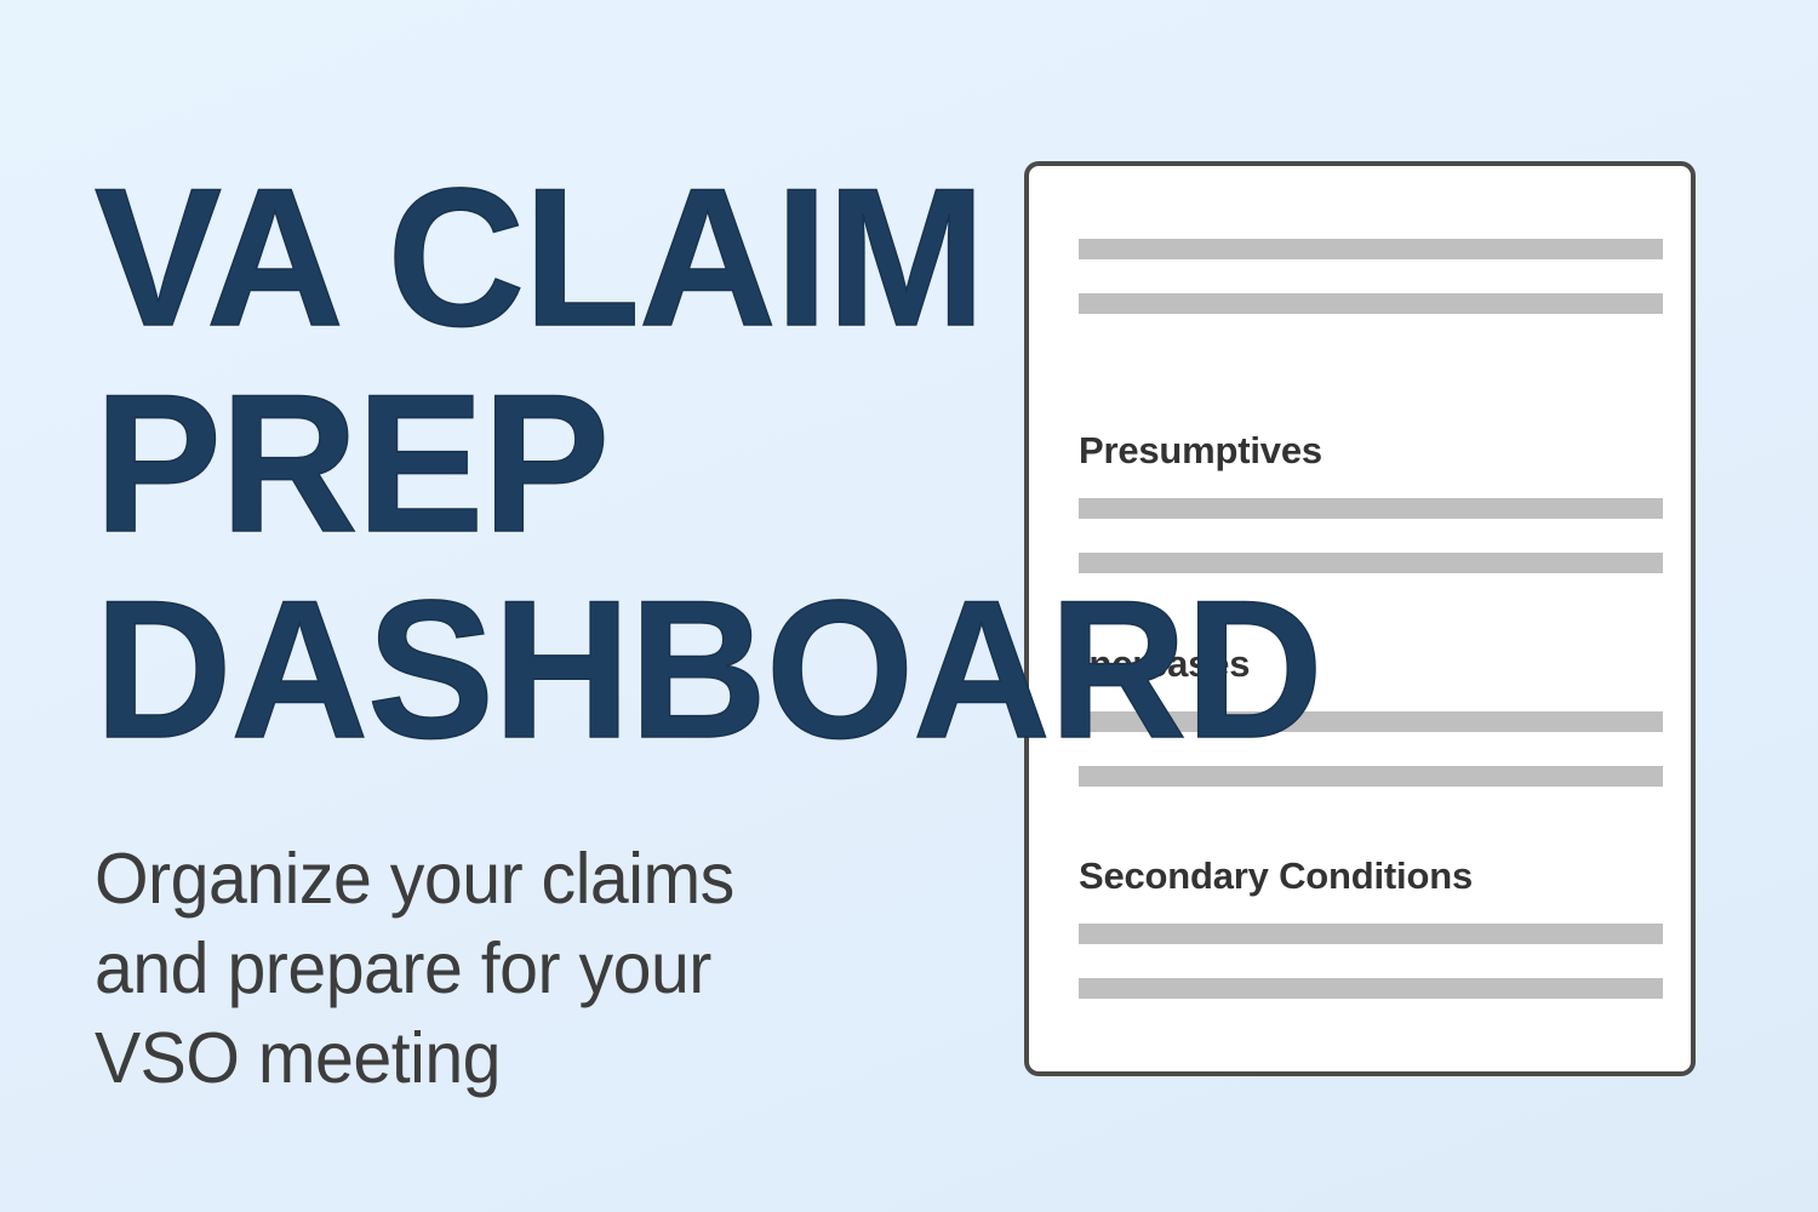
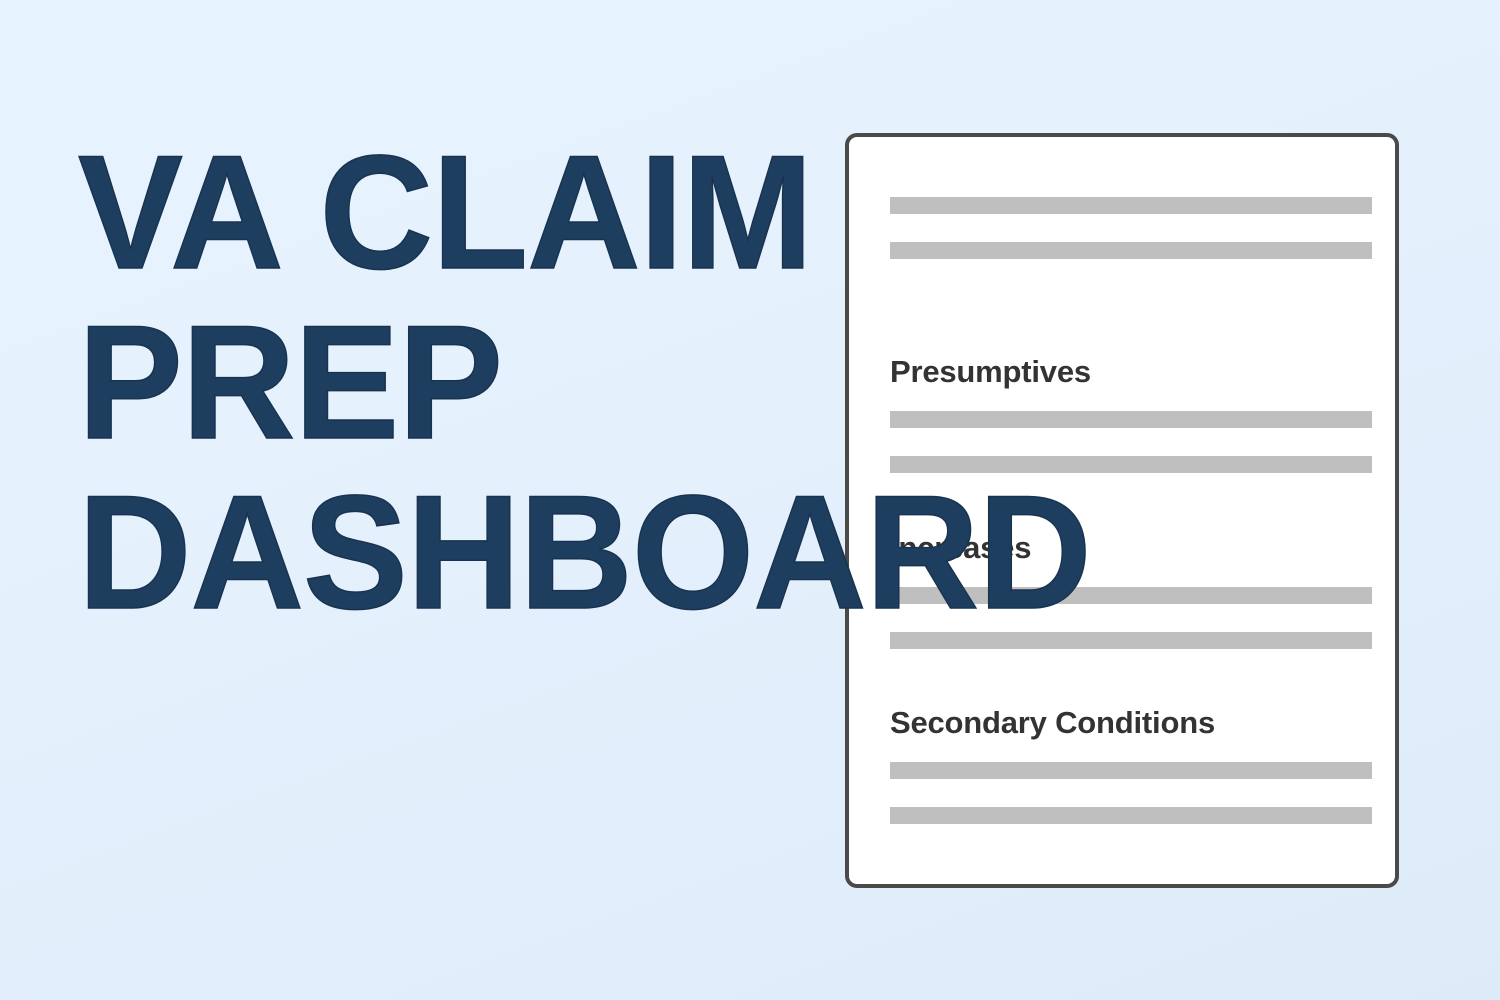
  Presumptives
  Increases
  Secondary Conditions
  VA CLAIM
  PREP
  DASHBOARD
- Organize your claims and prepare for your VSO meeting
